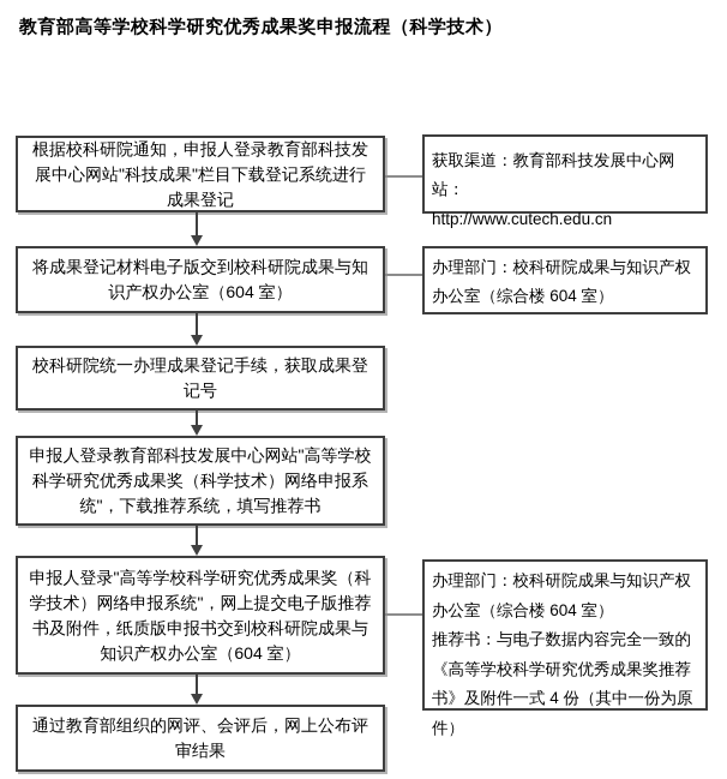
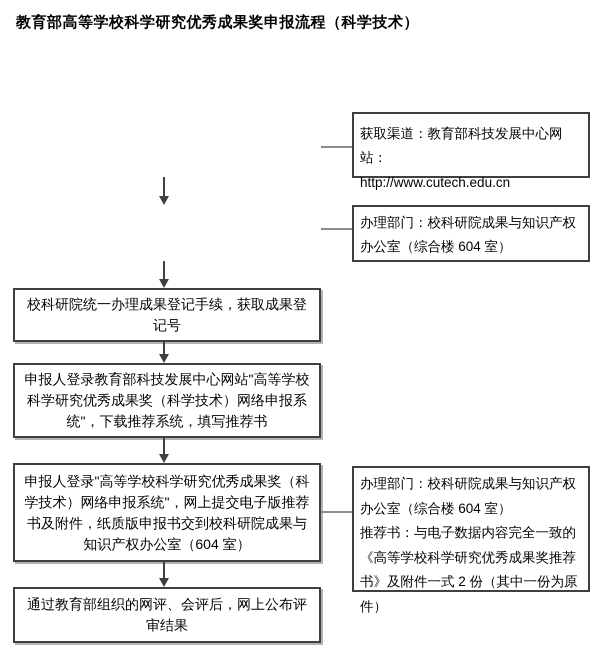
  教育部高等学校科学研究优秀成果奖申报流程（科学技术）
- 根据校科研院通知，申报人登录教育部科技发展中心网站"科技成果"栏目下载登记系统进行成果登记
- 将成果登记材料电子版交到校科研院成果与知识产权办公室（604 室）
  校科研院统一办理成果登记手续，获取成果登记号
  申报人登录教育部科技发展中心网站"高等学校科学研究优秀成果奖（科学技术）网络申报系统"，下载推荐系统，填写推荐书
  申报人登录"高等学校科学研究优秀成果奖（科学技术）网络申报系统"，网上提交电子版推荐书及附件，纸质版申报书交到校科研院成果与知识产权办公室（604 室）
  通过教育部组织的网评、会评后，网上公布评审结果
  获取渠道：教育部科技发展中心网站：
  http://www.cutech.edu.cn
  办理部门：校科研院成果与知识产权办公室（综合楼 604 室）
  办理部门：校科研院成果与知识产权办公室（综合楼 604 室）
- 推荐书：与电子数据内容完全一致的《高等学校科学研究优秀成果奖推荐书》及附件一式 4 份（其中一份为原件）
+ 推荐书：与电子数据内容完全一致的《高等学校科学研究优秀成果奖推荐书》及附件一式 2 份（其中一份为原件）
